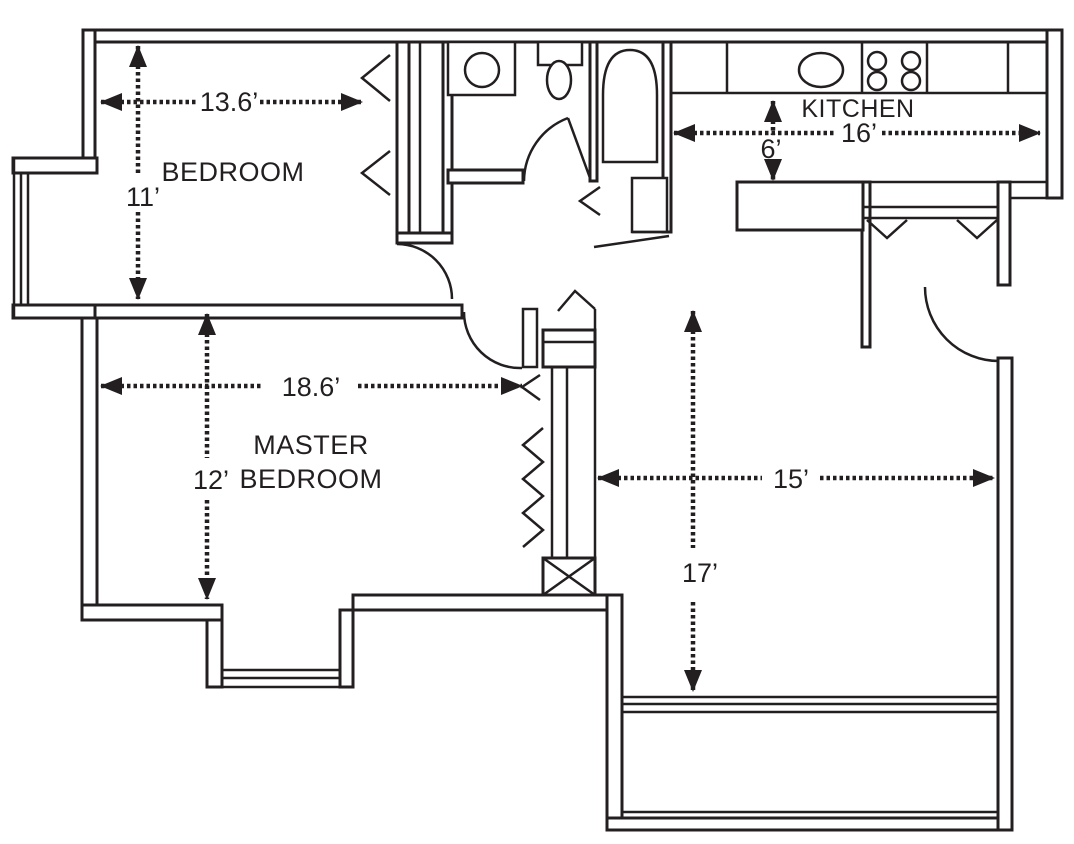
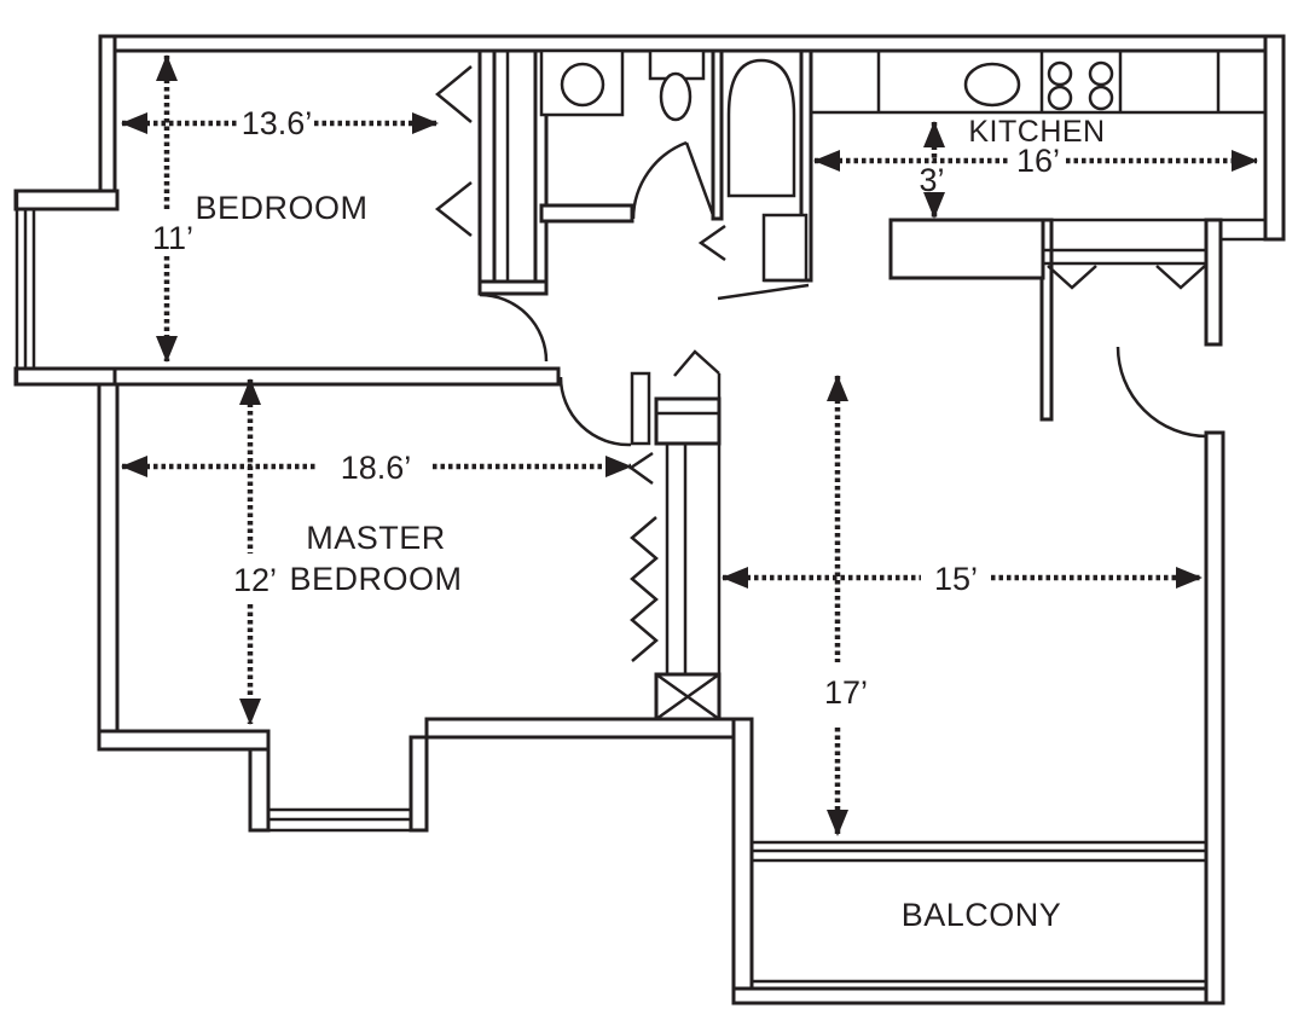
  13.6’
  11’
  18.6’
  12’
  16’
- 6’
+ 3’
  15’
  17’
  BEDROOM
  MASTER
  BEDROOM
  KITCHEN
+ BALCONY
